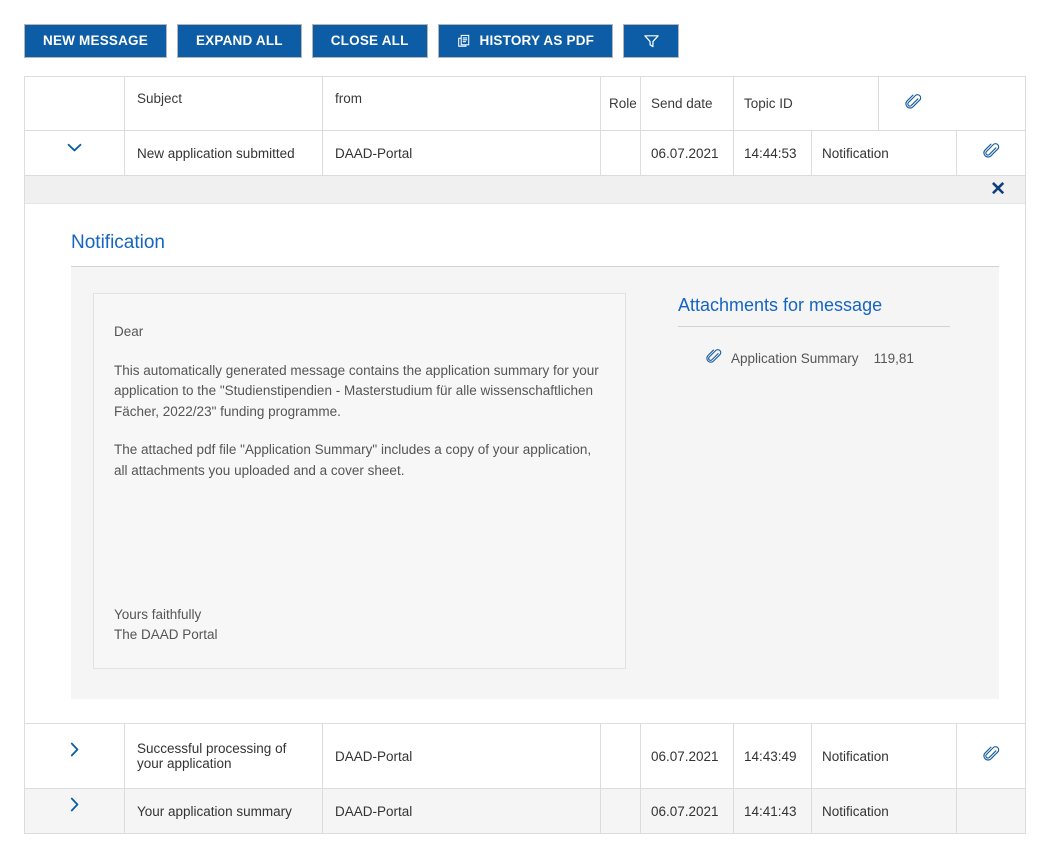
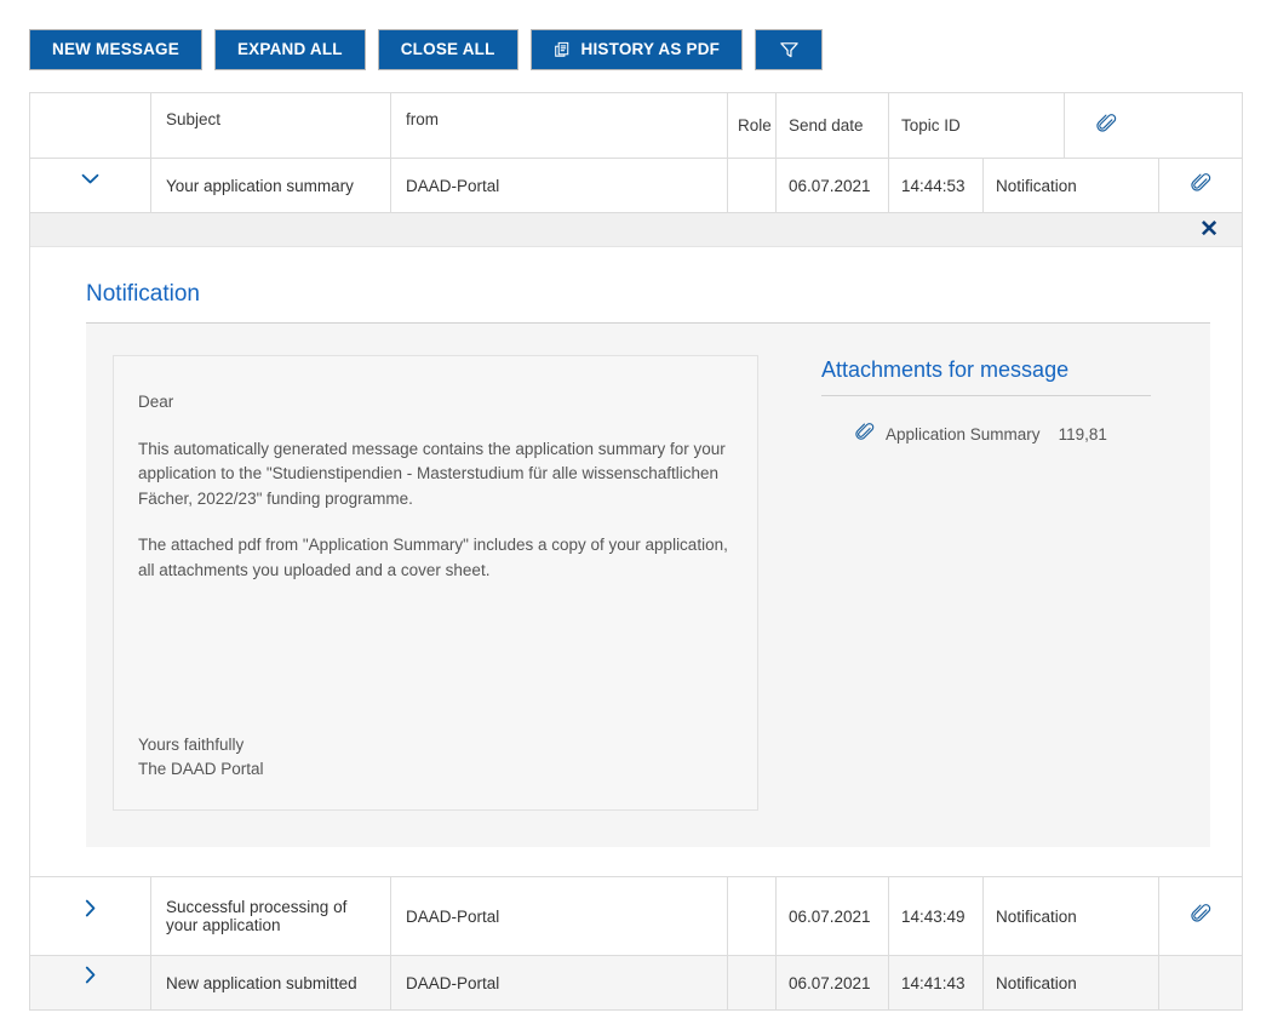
  NEW MESSAGE
  EXPAND ALL
  CLOSE ALL
  HISTORY AS PDF
  Subject
  from
  Role
  Send date
  Topic ID
- New application submitted
+ Your application summary
  DAAD-Portal
  06.07.2021
  14:44:53
  Notification
  ✕
  Notification
  Dear
  This automatically generated message contains the application summary for your application to the "Studienstipendien - Masterstudium für alle wissenschaftlichen Fächer, 2022/23" funding programme.
- The attached pdf file "Application Summary" includes a copy of your application, all attachments you uploaded and a cover sheet.
+ The attached pdf from "Application Summary" includes a copy of your application, all attachments you uploaded and a cover sheet.
  Yours faithfully
  The DAAD Portal
  Attachments for message
  Application Summary
  119,81
  Successful processing of your application
  DAAD-Portal
  06.07.2021
  14:43:49
  Notification
- Your application summary
+ New application submitted
  DAAD-Portal
  06.07.2021
  14:41:43
  Notification
